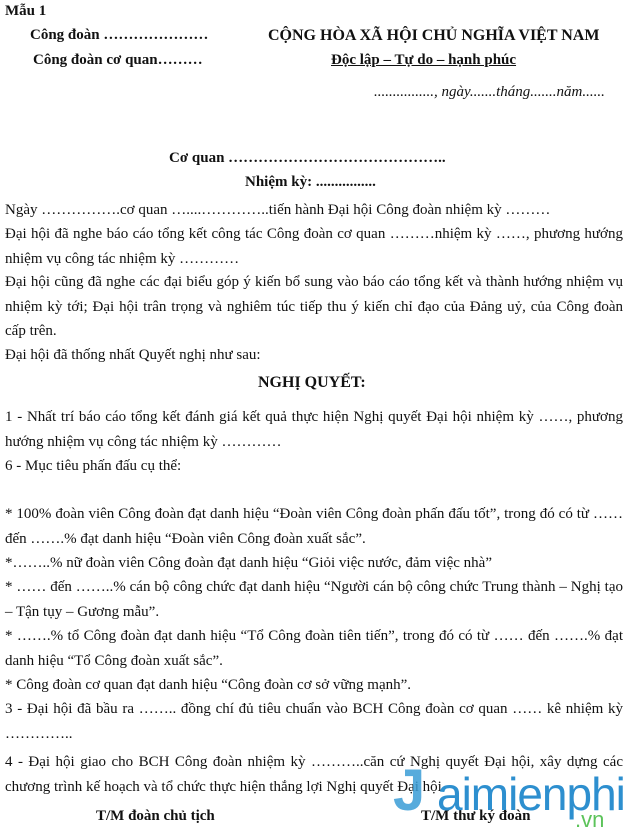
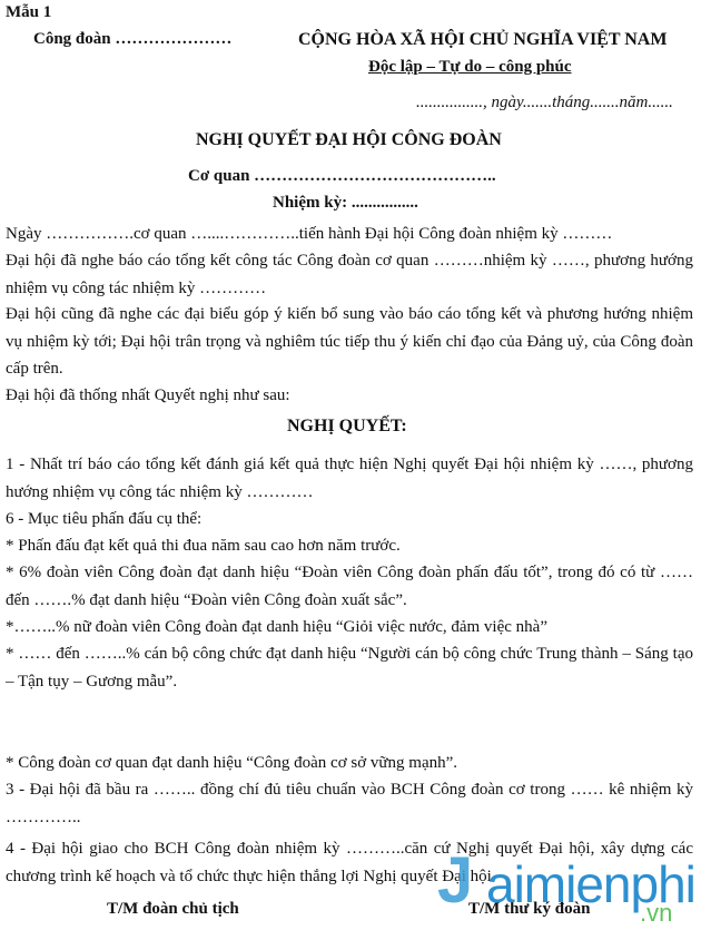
  Mẫu 1
  Công đoàn …………………
- Công đoàn cơ quan………
  CỘNG HÒA XÃ HỘI CHỦ NGHĨA VIỆT NAM
- Độc lập – Tự do – hạnh phúc
+ Độc lập – Tự do – công phúc
  ................, ngày.......tháng.......năm......
+ NGHỊ QUYẾT ĐẠI HỘI CÔNG ĐOÀN
  Cơ quan ……………………………………..
  Nhiệm kỳ: ................
  Ngày …………….cơ quan …....…………..tiến hành Đại hội Công đoàn nhiệm kỳ ………
  Đại hội đã nghe báo cáo tổng kết công tác Công đoàn cơ quan ………nhiệm kỳ ……, phương hướng nhiệm vụ công tác nhiệm kỳ …………
- Đại hội cũng đã nghe các đại biểu góp ý kiến bổ sung vào báo cáo tổng kết và thành hướng nhiệm vụ nhiệm kỳ tới; Đại hội trân trọng và nghiêm túc tiếp thu ý kiến chỉ đạo của Đảng uỷ, của Công đoàn cấp trên.
+ Đại hội cũng đã nghe các đại biểu góp ý kiến bổ sung vào báo cáo tổng kết và phương hướng nhiệm vụ nhiệm kỳ tới; Đại hội trân trọng và nghiêm túc tiếp thu ý kiến chỉ đạo của Đảng uỷ, của Công đoàn cấp trên.
  Đại hội đã thống nhất Quyết nghị như sau:
  NGHỊ QUYẾT:
  1 - Nhất trí báo cáo tổng kết đánh giá kết quả thực hiện Nghị quyết Đại hội nhiệm kỳ ……, phương hướng nhiệm vụ công tác nhiệm kỳ …………
  6 - Mục tiêu phấn đấu cụ thể:
+ * Phấn đấu đạt kết quả thi đua năm sau cao hơn năm trước.
- * 100% đoàn viên Công đoàn đạt danh hiệu “Đoàn viên Công đoàn phấn đấu tốt”, trong đó có từ …… đến …….% đạt danh hiệu “Đoàn viên Công đoàn xuất sắc”.
+ * 6% đoàn viên Công đoàn đạt danh hiệu “Đoàn viên Công đoàn phấn đấu tốt”, trong đó có từ …… đến …….% đạt danh hiệu “Đoàn viên Công đoàn xuất sắc”.
  *……..% nữ đoàn viên Công đoàn đạt danh hiệu “Giỏi việc nước, đảm việc nhà”
- * …… đến ……..% cán bộ công chức đạt danh hiệu “Người cán bộ công chức Trung thành – Nghị tạo – Tận tụy – Gương mẫu”.
+ * …… đến ……..% cán bộ công chức đạt danh hiệu “Người cán bộ công chức Trung thành – Sáng tạo – Tận tụy – Gương mẫu”.
- * …….% tổ Công đoàn đạt danh hiệu “Tổ Công đoàn tiên tiến”, trong đó có từ …… đến …….% đạt danh hiệu “Tổ Công đoàn xuất sắc”.
  * Công đoàn cơ quan đạt danh hiệu “Công đoàn cơ sở vững mạnh”.
- 3 - Đại hội đã bầu ra …….. đồng chí đủ tiêu chuẩn vào BCH Công đoàn cơ quan …… kê nhiệm kỳ …………..
+ 3 - Đại hội đã bầu ra …….. đồng chí đủ tiêu chuẩn vào BCH Công đoàn cơ trong …… kê nhiệm kỳ …………..
  4 - Đại hội giao cho BCH Công đoàn nhiệm kỳ ………..căn cứ Nghị quyết Đại hội, xây dựng các chương trình kế hoạch và tổ chức thực hiện thắng lợi Nghị quyết Đại hội.
  T/M đoàn chủ tịch
  T/M thư ký đoàn
  J
  aimienphi
  .vn
